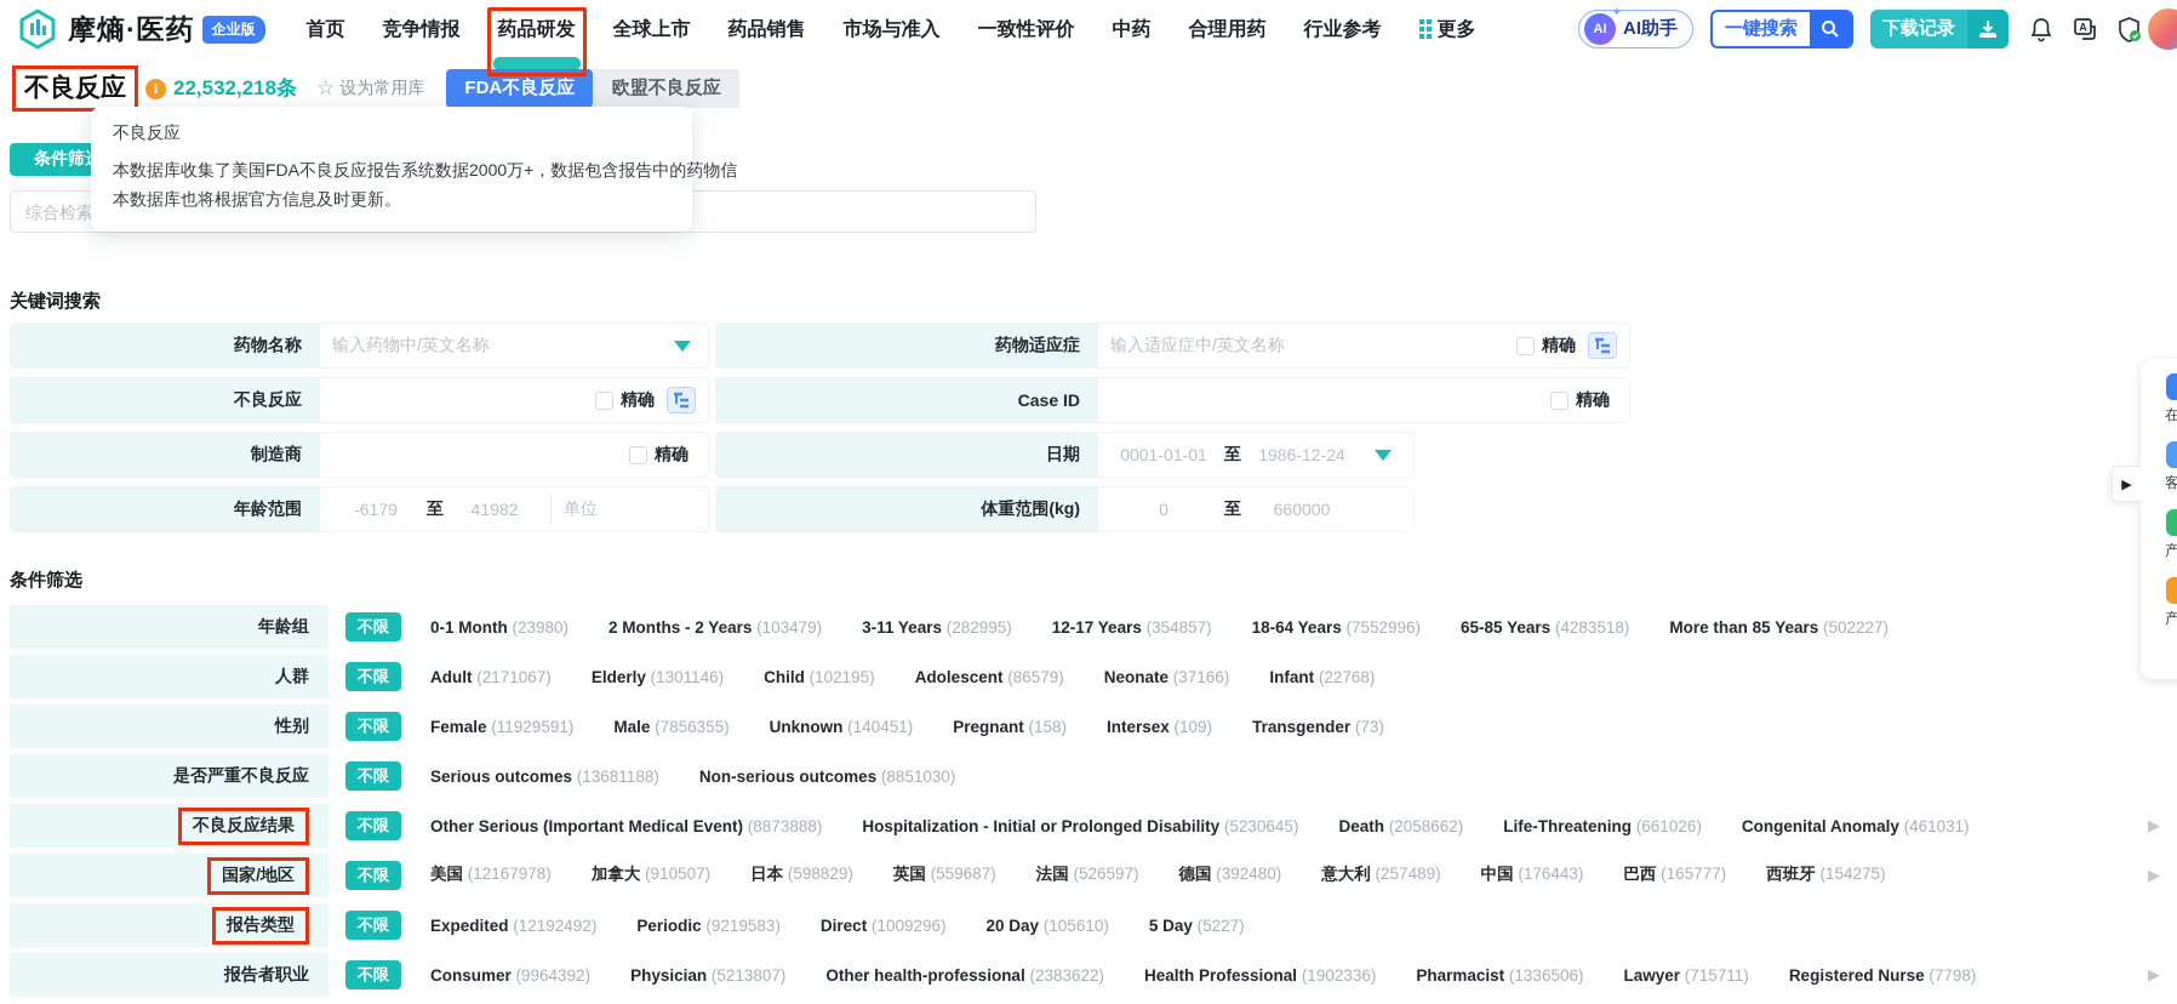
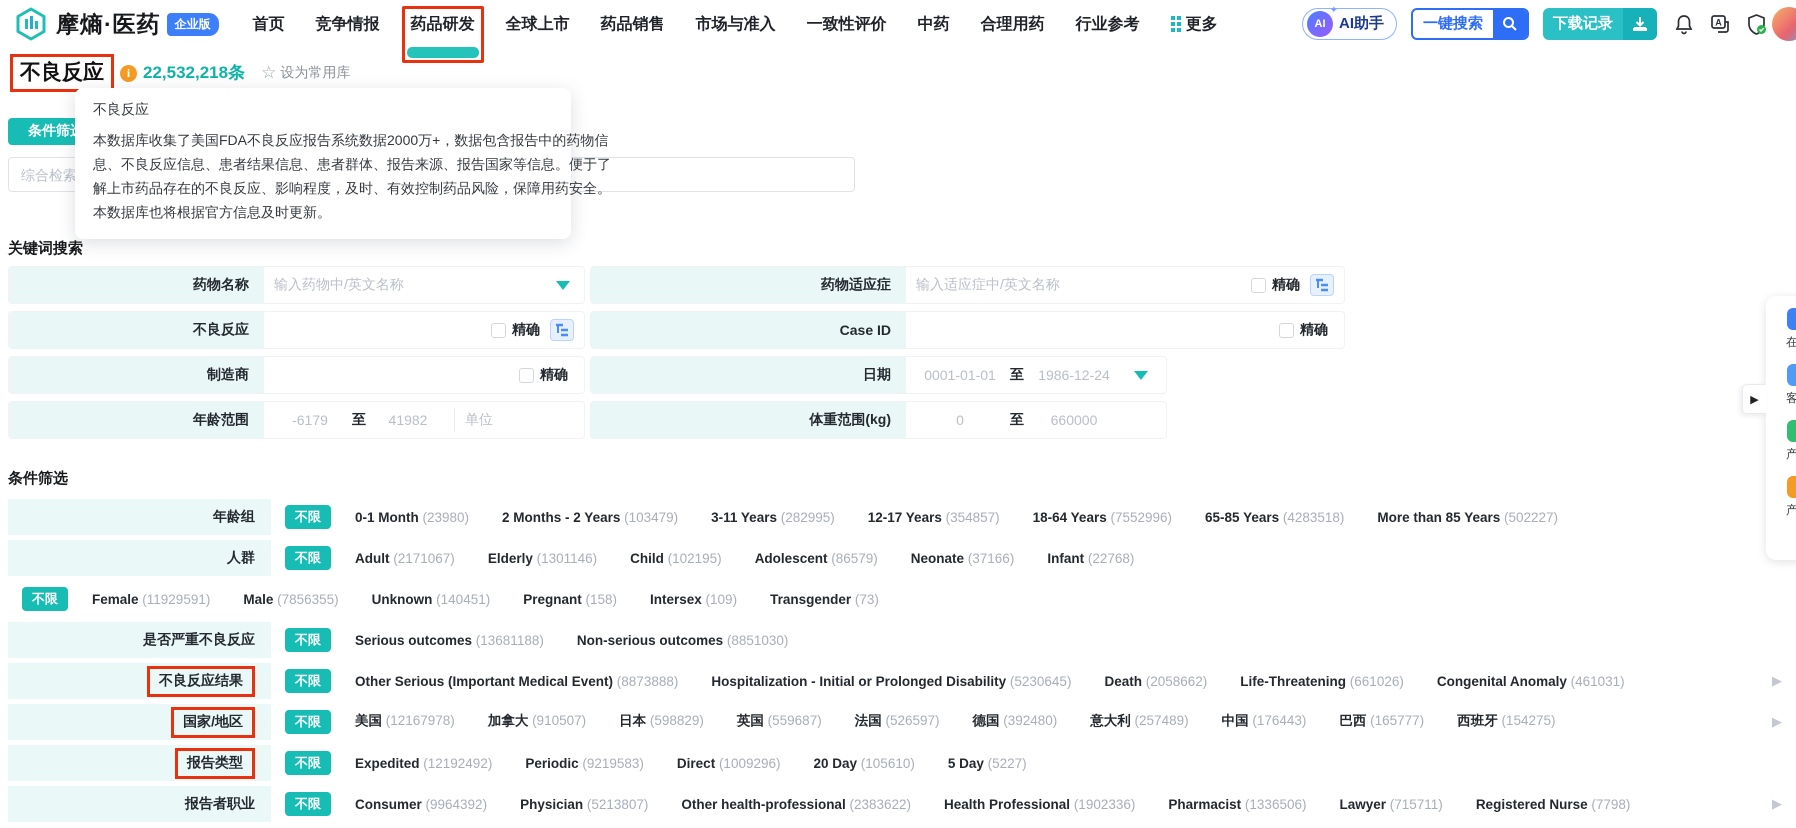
  摩熵·医药
  企业版
  首页
  竞争情报
  药品研发
  全球上市
  药品销售
  市场与准入
  一致性评价
  中药
  合理用药
  行业参考
  更多
  AI
  AI助手
  一键搜索
  下载记录
  A
  不良反应
  i
  22,532,218条
  ☆
  设为常用库
- FDA不良反应
- 欧盟不良反应
  条件筛
  综合检索
  不良反应
  本数据库收集了美国FDA不良反应报告系统数据2000万+，数据包含报告中的药物信
+ 息、不良反应信息、患者结果信息、患者群体、报告来源、报告国家等信息。便于了
+ 解上市药品存在的不良反应、影响程度，及时、有效控制药品风险，保障用药安全。
  本数据库也将根据官方信息及时更新。
  关键词搜索
  药物名称
  输入药物中/英文名称
  药物适应症
  输入适应症中/英文名称
  精确
  不良反应
  精确
  Case ID
  精确
  制造商
  精确
  日期
  0001-01-01
  至
  1986-12-24
  年龄范围
  -6179
  至
  41982
  单位
  体重范围(kg)
  0
  至
  660000
  条件筛选
  年龄组
  不限
  0-1 Month (23980)
  2 Months - 2 Years (103479)
  3-11 Years (282995)
  12-17 Years (354857)
  18-64 Years (7552996)
  65-85 Years (4283518)
  More than 85 Years (502227)
  人群
  不限
  Adult (2171067)
  Elderly (1301146)
  Child (102195)
  Adolescent (86579)
  Neonate (37166)
  Infant (22768)
- 性别
  不限
  Female (11929591)
  Male (7856355)
  Unknown (140451)
  Pregnant (158)
  Intersex (109)
  Transgender (73)
  是否严重不良反应
  不限
  Serious outcomes (13681188)
  Non-serious outcomes (8851030)
  不良反应结果
  不限
  Other Serious (Important Medical Event) (8873888)
  Hospitalization - Initial or Prolonged Disability (5230645)
  Death (2058662)
  Life-Threatening (661026)
  Congenital Anomaly (461031)
  ▶
  国家/地区
  不限
  美国 (12167978)
  加拿大 (910507)
  日本 (598829)
  英国 (559687)
  法国 (526597)
  德国 (392480)
  意大利 (257489)
  中国 (176443)
  巴西 (165777)
  西班牙 (154275)
  ▶
  报告类型
  不限
  Expedited (12192492)
  Periodic (9219583)
  Direct (1009296)
  20 Day (105610)
  5 Day (5227)
  报告者职业
  不限
  Consumer (9964392)
  Physician (5213807)
  Other health-professional (2383622)
  Health Professional (1902336)
  Pharmacist (1336506)
  Lawyer (715711)
  Registered Nurse (7798)
  ▶
  ▶
